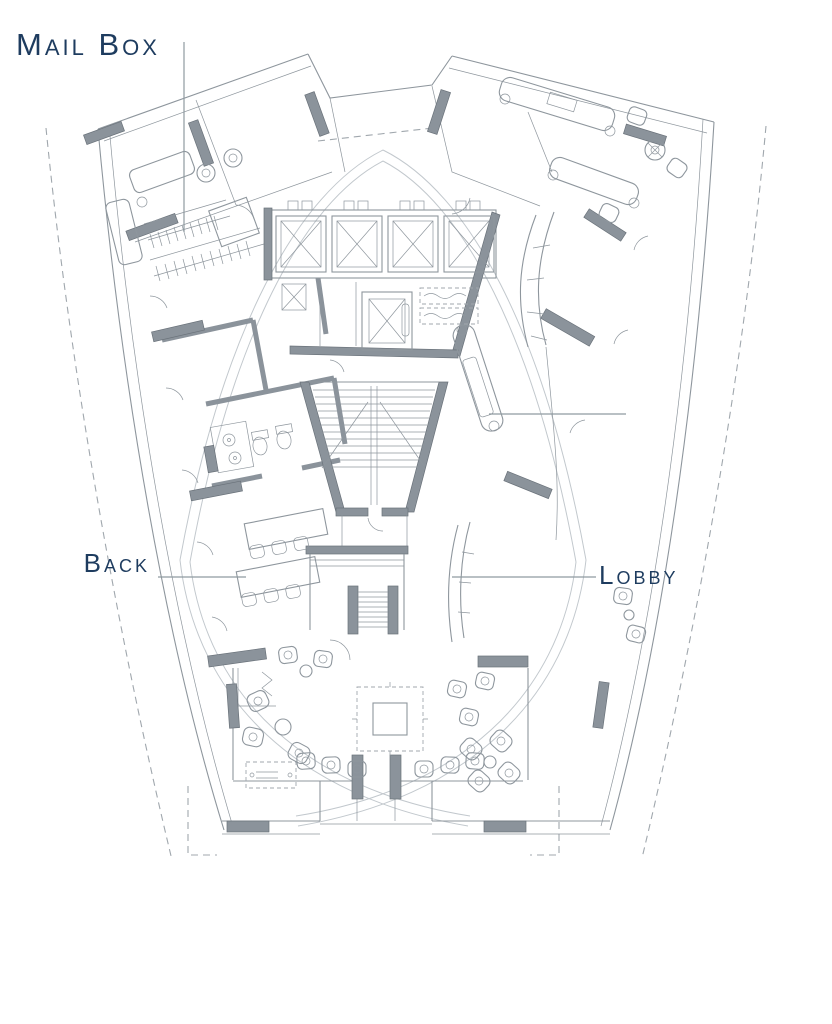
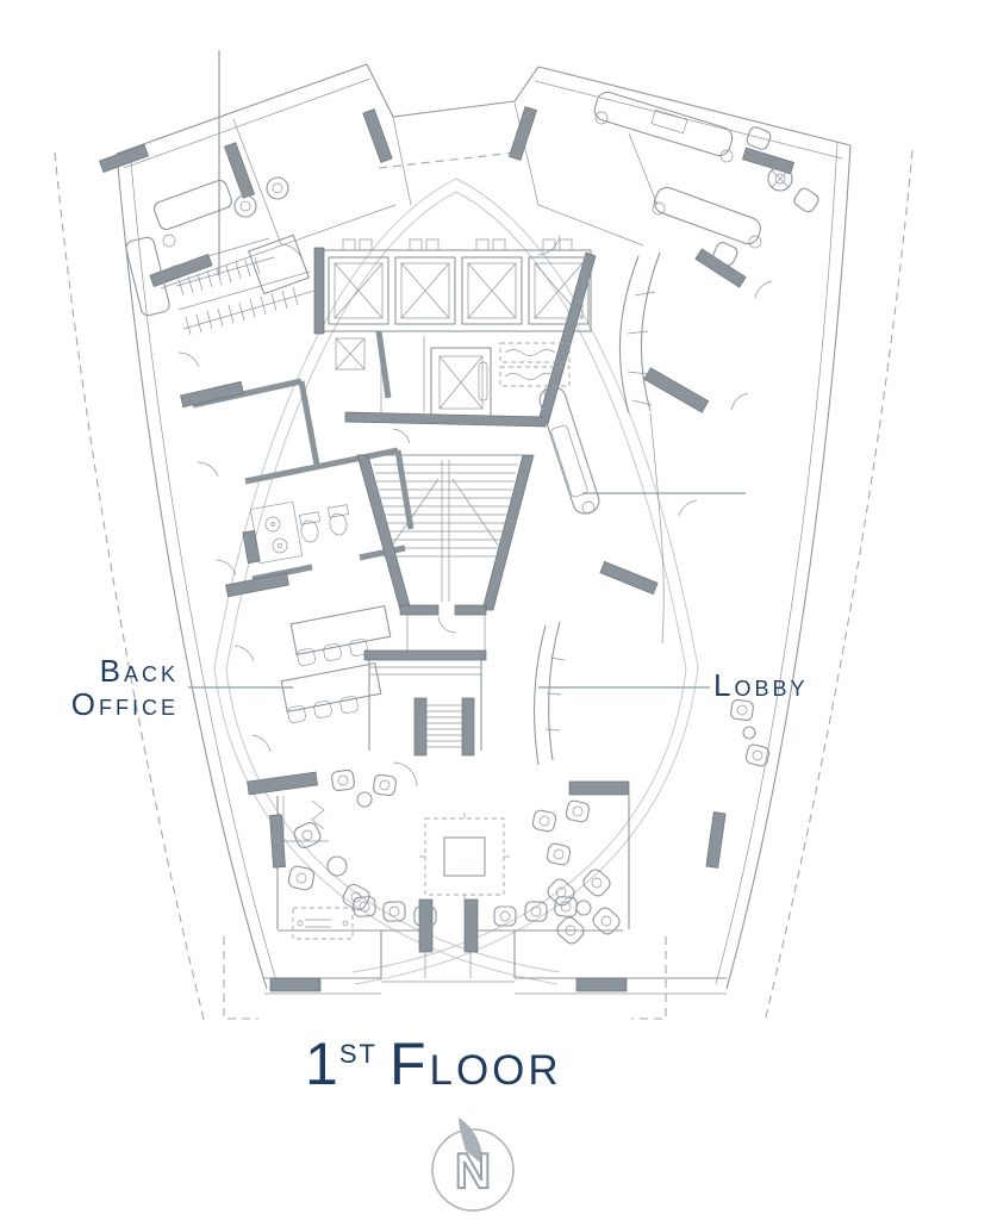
- Mail Box
  Back
+ Office
  Lobby
+ 1ST Floor
+ N
